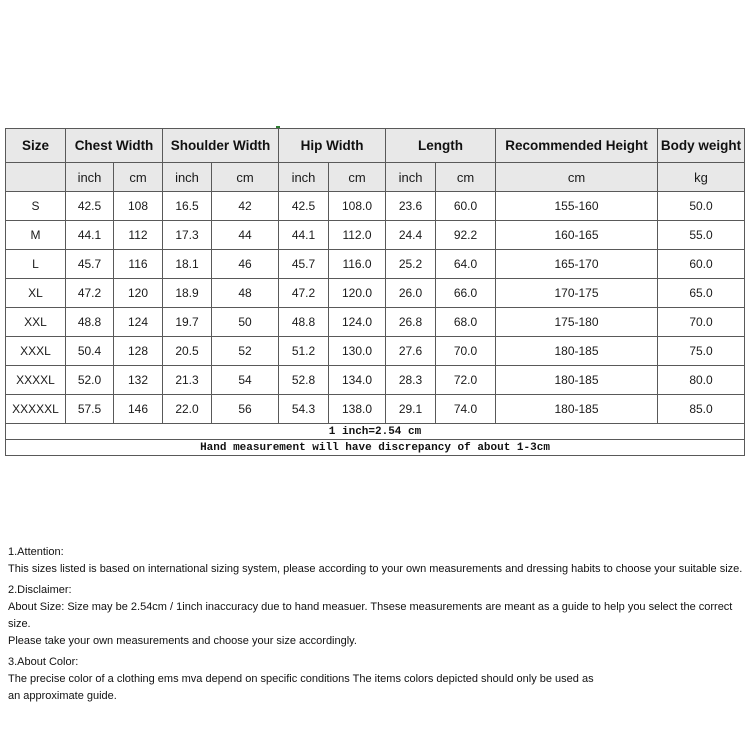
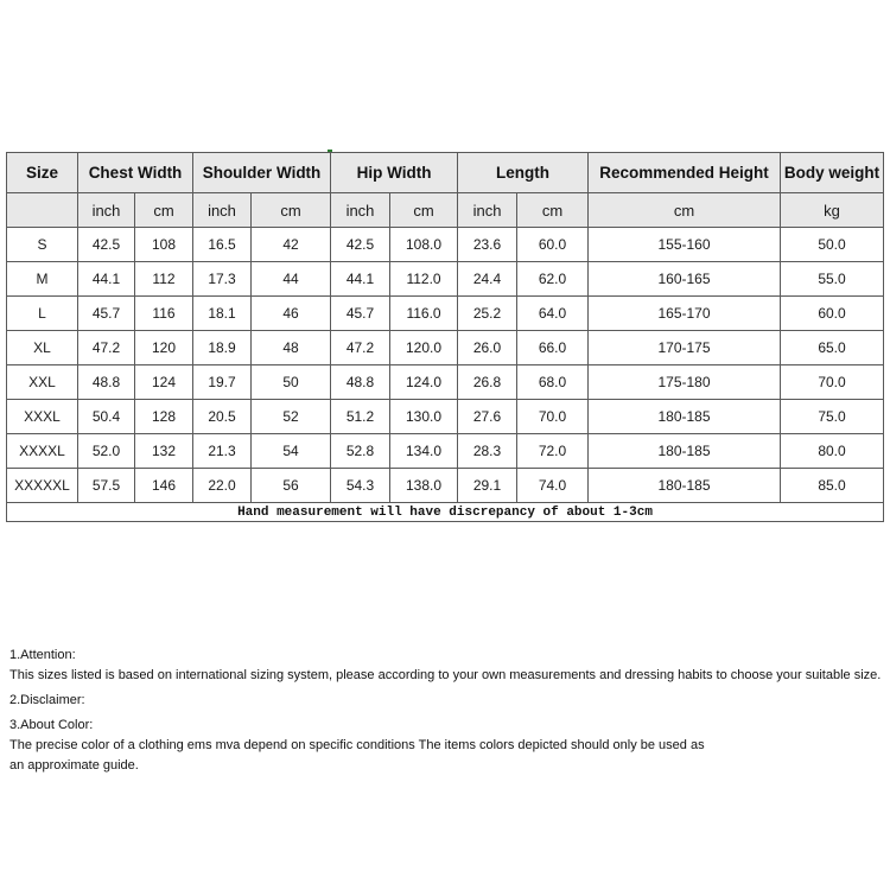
  Size	Chest Width	Shoulder Width	Hip Width	Length	Recommended Height	Body weight
  	inch	cm	inch	cm	inch	cm	inch	cm	cm	kg
  S	42.5	108	16.5	42	42.5	108.0	23.6	60.0	155-160	50.0
- M	44.1	112	17.3	44	44.1	112.0	24.4	92.2	160-165	55.0
+ M	44.1	112	17.3	44	44.1	112.0	24.4	62.0	160-165	55.0
  L	45.7	116	18.1	46	45.7	116.0	25.2	64.0	165-170	60.0
  XL	47.2	120	18.9	48	47.2	120.0	26.0	66.0	170-175	65.0
  XXL	48.8	124	19.7	50	48.8	124.0	26.8	68.0	175-180	70.0
  XXXL	50.4	128	20.5	52	51.2	130.0	27.6	70.0	180-185	75.0
  XXXXL	52.0	132	21.3	54	52.8	134.0	28.3	72.0	180-185	80.0
  XXXXXL	57.5	146	22.0	56	54.3	138.0	29.1	74.0	180-185	85.0
- 1 inch=2.54 cm
  Hand measurement will have discrepancy of about 1-3cm
  1.Attention:
  This sizes listed is based on international sizing system, please according to your own measurements and dressing habits to choose your suitable size.
  2.Disclaimer:
- About Size: Size may be 2.54cm / 1inch inaccuracy due to hand measuer. Thsese measurements are meant as a guide to help you select the correct size.
- Please take your own measurements and choose your size accordingly.
  3.About Color:
  The precise color of a clothing ems mva depend on specific conditions The items colors depicted should only be used as
  an approximate guide.
